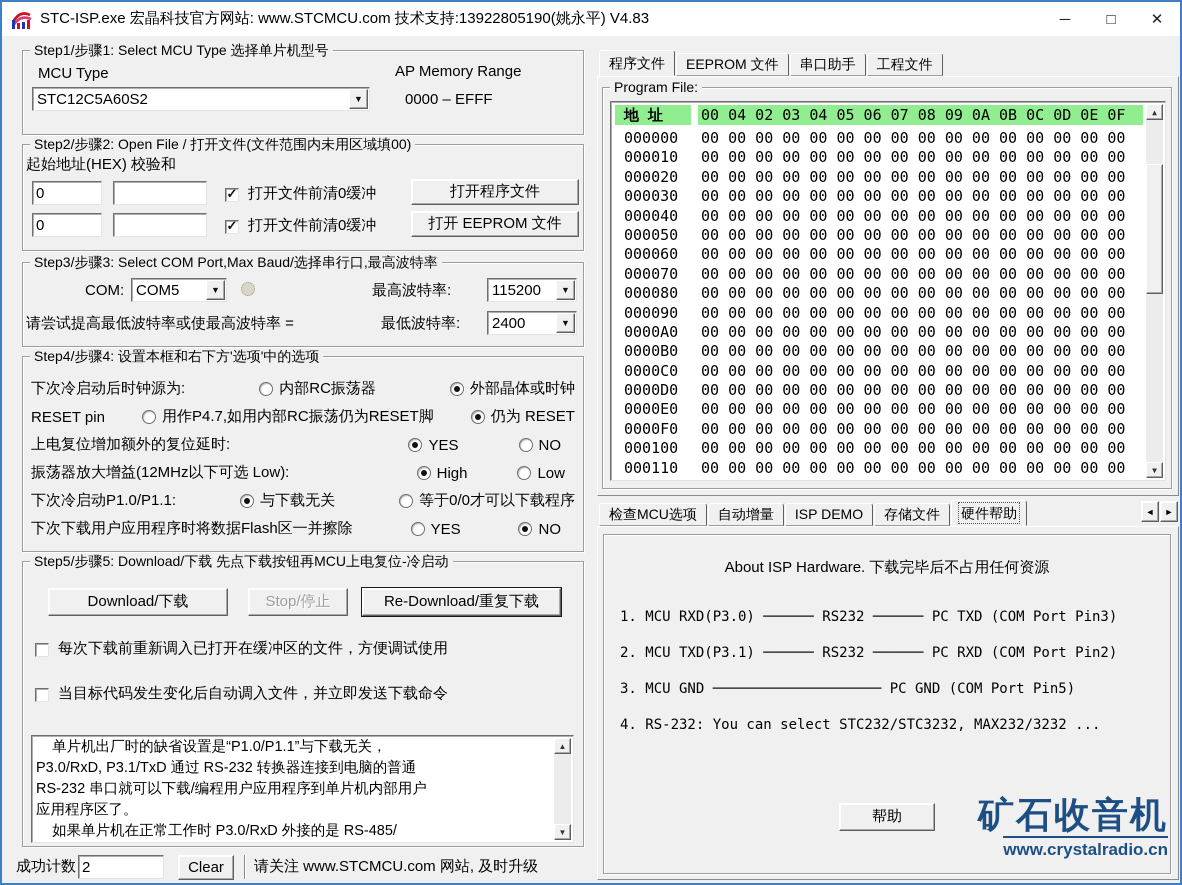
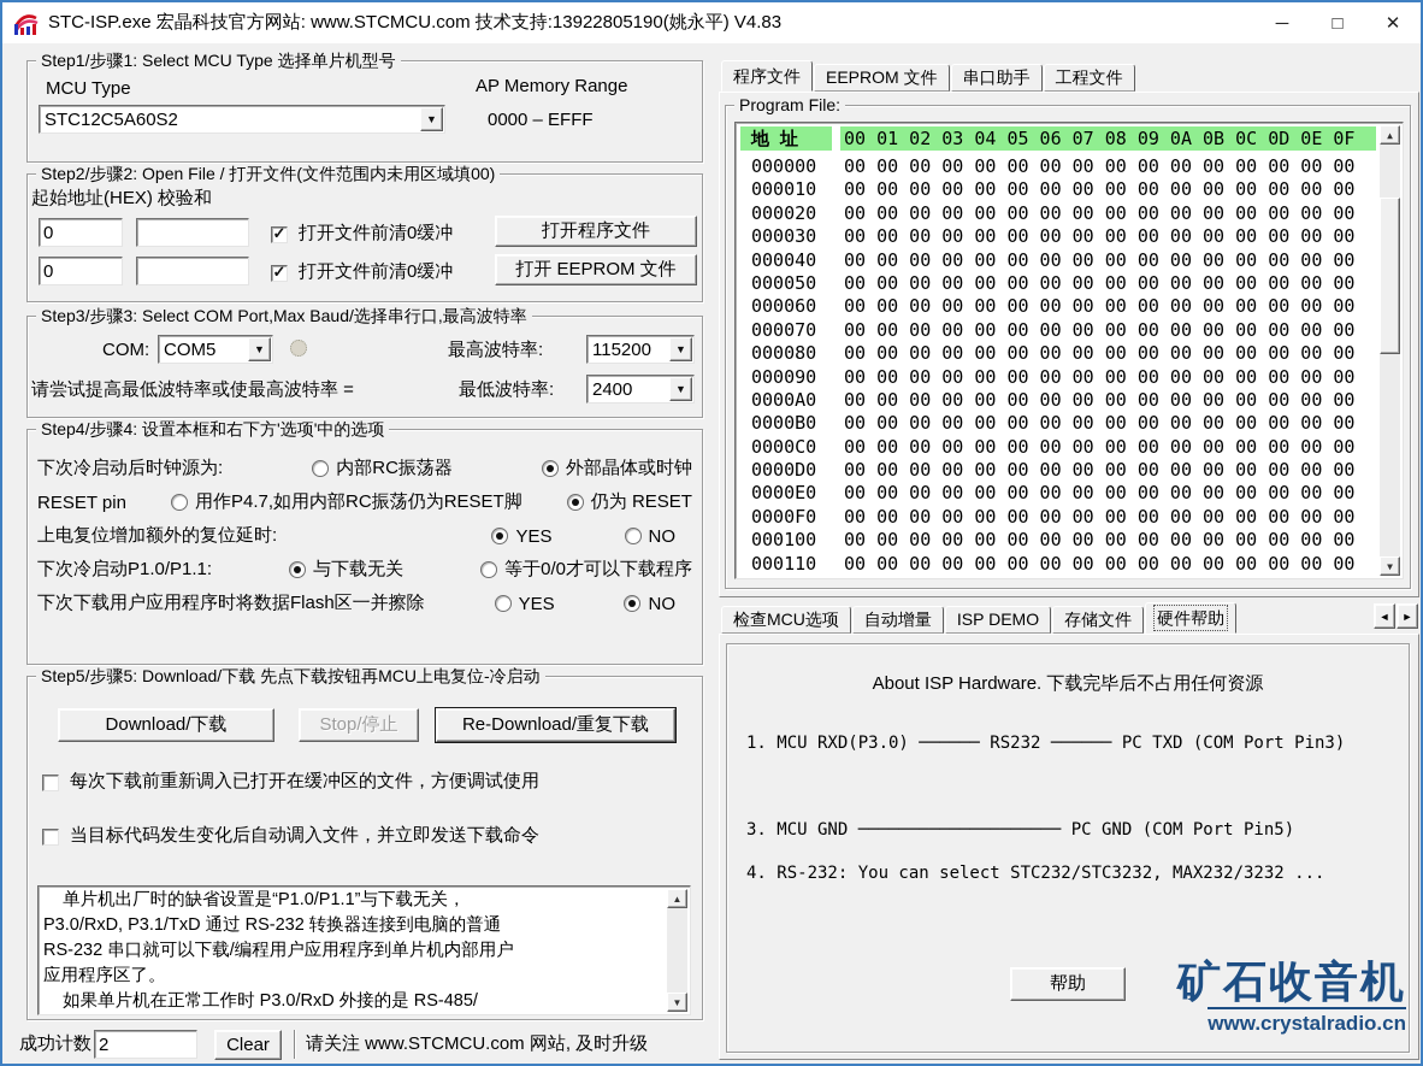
  STC-ISP.exe 宏晶科技官方网站: www.STCMCU.com 技术支持:13922805190(姚永平) V4.83
  ─
  □
  ✕
  Step1/步骤1: Select MCU Type 选择单片机型号
  MCU Type
  STC12C5A60S2
  ▼
  AP Memory Range
  0000 – EFFF
  Step2/步骤2: Open File / 打开文件(文件范围内未用区域填00)
  起始地址(HEX) 校验和
  0
  打开文件前清0缓冲
  打开程序文件
  0
  打开文件前清0缓冲
  打开 EEPROM 文件
  Step3/步骤3: Select COM Port,Max Baud/选择串行口,最高波特率
  COM:
  COM5
  ▼
  最高波特率:
  115200
  ▼
  请尝试提高最低波特率或使最高波特率 =
  最低波特率:
  2400
  ▼
  Step4/步骤4: 设置本框和右下方'选项'中的选项
  下次冷启动后时钟源为:
  内部RC振荡器
  外部晶体或时钟
  RESET pin
  用作P4.7,如用内部RC振荡仍为RESET脚
  仍为 RESET
  上电复位增加额外的复位延时:
  YES
  NO
- 振荡器放大增益(12MHz以下可选 Low):
- High
- Low
  下次冷启动P1.0/P1.1:
  与下载无关
  等于0/0才可以下载程序
  下次下载用户应用程序时将数据Flash区一并擦除
  YES
  NO
  Step5/步骤5: Download/下载 先点下载按钮再MCU上电复位-冷启动
  Download/下载
  Stop/停止
  Re-Download/重复下载
  每次下载前重新调入已打开在缓冲区的文件，方便调试使用
  当目标代码发生变化后自动调入文件，并立即发送下载命令
  单片机出厂时的缺省设置是“P1.0/P1.1”与下载无关，
  P3.0/RxD, P3.1/TxD 通过 RS-232 转换器连接到电脑的普通
  RS-232 串口就可以下载/编程用户应用程序到单片机内部用户
  应用程序区了。
  如果单片机在正常工作时 P3.0/RxD 外接的是 RS-485/
  ▲
  ▼
  成功计数
  2
  Clear
  请关注 www.STCMCU.com 网站, 及时升级
  程序文件
  EEPROM 文件
  串口助手
  工程文件
  Program File:
  地 址
- 00 04 02 03 04 05 06 07 08 09 0A 0B 0C 0D 0E 0F
+ 00 01 02 03 04 05 06 07 08 09 0A 0B 0C 0D 0E 0F
  000000
  00 00 00 00 00 00 00 00 00 00 00 00 00 00 00 00
  000010
  00 00 00 00 00 00 00 00 00 00 00 00 00 00 00 00
  000020
  00 00 00 00 00 00 00 00 00 00 00 00 00 00 00 00
  000030
  00 00 00 00 00 00 00 00 00 00 00 00 00 00 00 00
  000040
  00 00 00 00 00 00 00 00 00 00 00 00 00 00 00 00
  000050
  00 00 00 00 00 00 00 00 00 00 00 00 00 00 00 00
  000060
  00 00 00 00 00 00 00 00 00 00 00 00 00 00 00 00
  000070
  00 00 00 00 00 00 00 00 00 00 00 00 00 00 00 00
  000080
  00 00 00 00 00 00 00 00 00 00 00 00 00 00 00 00
  000090
  00 00 00 00 00 00 00 00 00 00 00 00 00 00 00 00
  0000A0
  00 00 00 00 00 00 00 00 00 00 00 00 00 00 00 00
  0000B0
  00 00 00 00 00 00 00 00 00 00 00 00 00 00 00 00
  0000C0
  00 00 00 00 00 00 00 00 00 00 00 00 00 00 00 00
  0000D0
  00 00 00 00 00 00 00 00 00 00 00 00 00 00 00 00
  0000E0
  00 00 00 00 00 00 00 00 00 00 00 00 00 00 00 00
  0000F0
  00 00 00 00 00 00 00 00 00 00 00 00 00 00 00 00
  000100
  00 00 00 00 00 00 00 00 00 00 00 00 00 00 00 00
  000110
  00 00 00 00 00 00 00 00 00 00 00 00 00 00 00 00
  ▲
  ▼
  检查MCU选项
  自动增量
  ISP DEMO
  存储文件
  硬件帮助
  ◄
  ►
  About ISP Hardware. 下载完毕后不占用任何资源
  1. MCU RXD(P3.0) ────── RS232 ────── PC TXD (COM Port Pin3)
- 2. MCU TXD(P3.1) ────── RS232 ────── PC RXD (COM Port Pin2)
  3. MCU GND ──────────────────── PC GND (COM Port Pin5)
  4. RS-232: You can select STC232/STC3232, MAX232/3232 ...
  帮助
  矿石收音机
  www.crystalradio.cn
